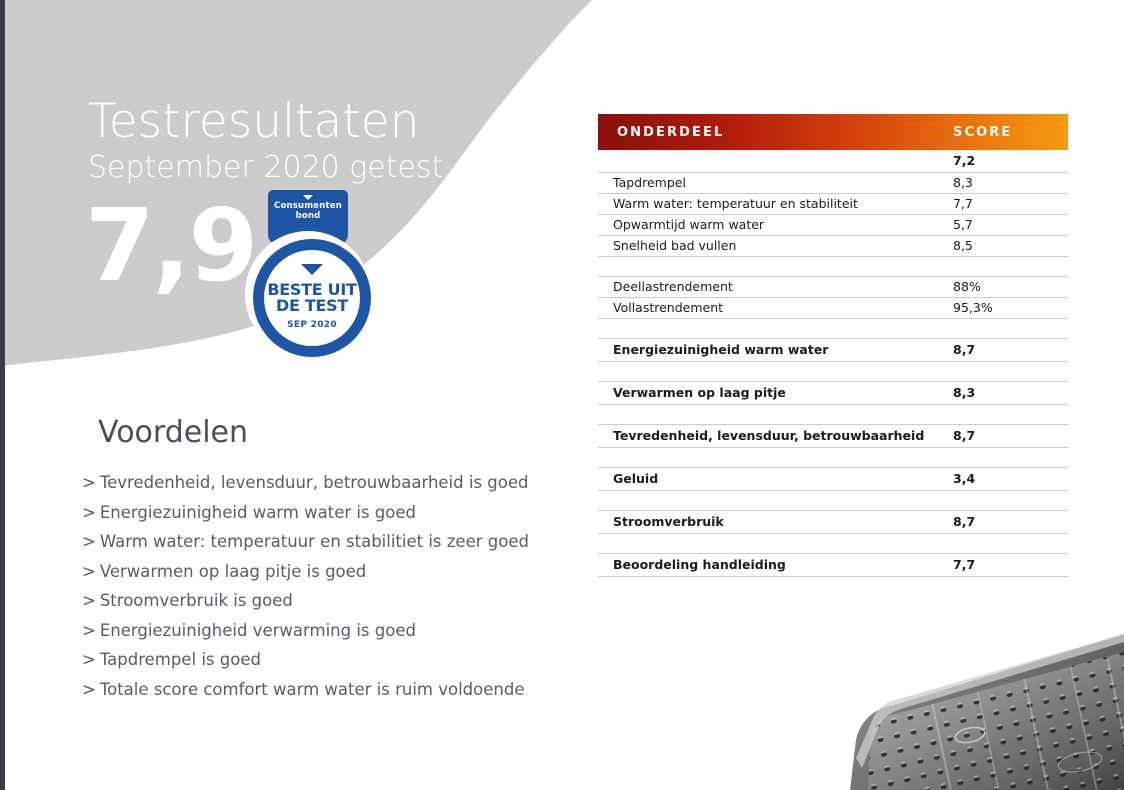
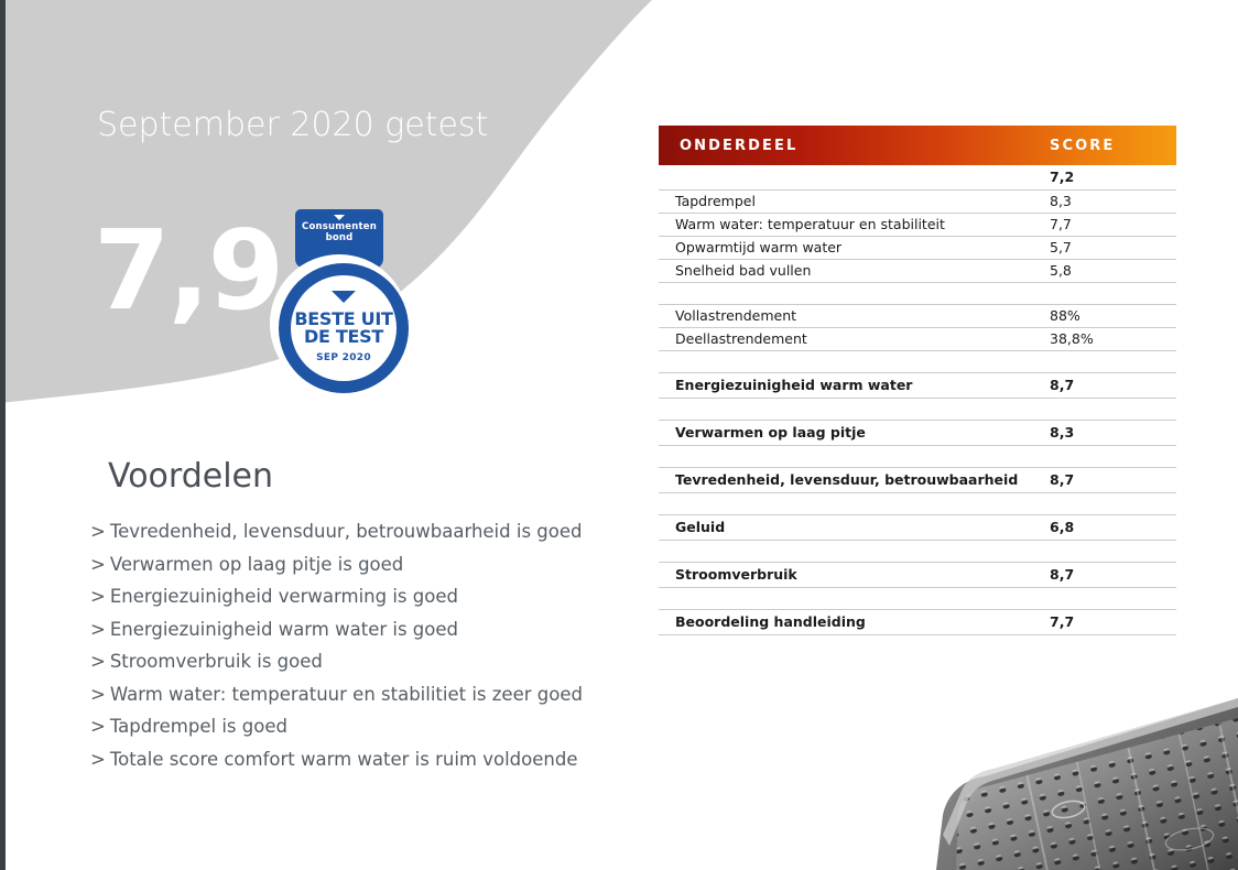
- Testresultaten
  September 2020 getest
  7,9
  Consumenten
  bond
  BESTE UIT
  DE TEST
  SEP 2020
  Voordelen
  > Tevredenheid, levensduur, betrouwbaarheid is goed
- > Energiezuinigheid warm water is goed
+ > Verwarmen op laag pitje is goed
- > Warm water: temperatuur en stabilitiet is zeer goed
+ > Energiezuinigheid verwarming is goed
- > Verwarmen op laag pitje is goed
+ > Energiezuinigheid warm water is goed
  > Stroomverbruik is goed
- > Energiezuinigheid verwarming is goed
+ > Warm water: temperatuur en stabilitiet is zeer goed
  > Tapdrempel is goed
  > Totale score comfort warm water is ruim voldoende
  ONDERDEEL
  SCORE
  7,2
  Tapdrempel
  8,3
  Warm water: temperatuur en stabiliteit
  7,7
  Opwarmtijd warm water
  5,7
  Snelheid bad vullen
- 8,5
+ 5,8
- Deellastrendement
+ Vollastrendement
  88%
- Vollastrendement
+ Deellastrendement
- 95,3%
+ 38,8%
  Energiezuinigheid warm water
  8,7
  Verwarmen op laag pitje
  8,3
  Tevredenheid, levensduur, betrouwbaarheid
  8,7
  Geluid
- 3,4
+ 6,8
  Stroomverbruik
  8,7
  Beoordeling handleiding
  7,7
